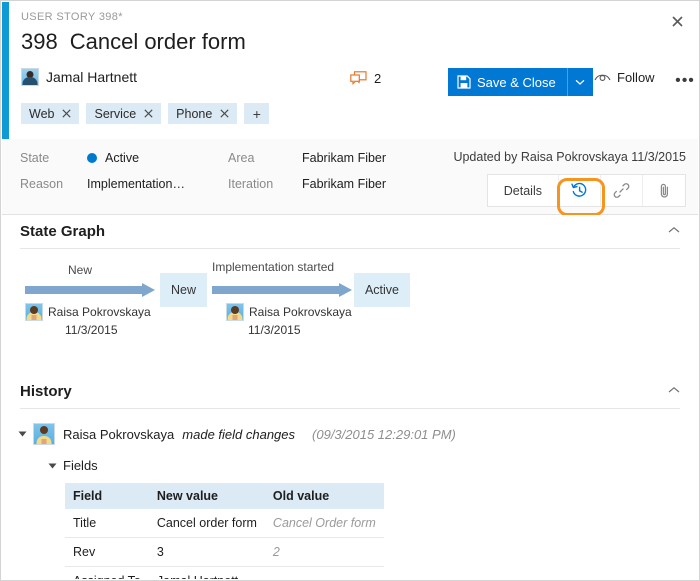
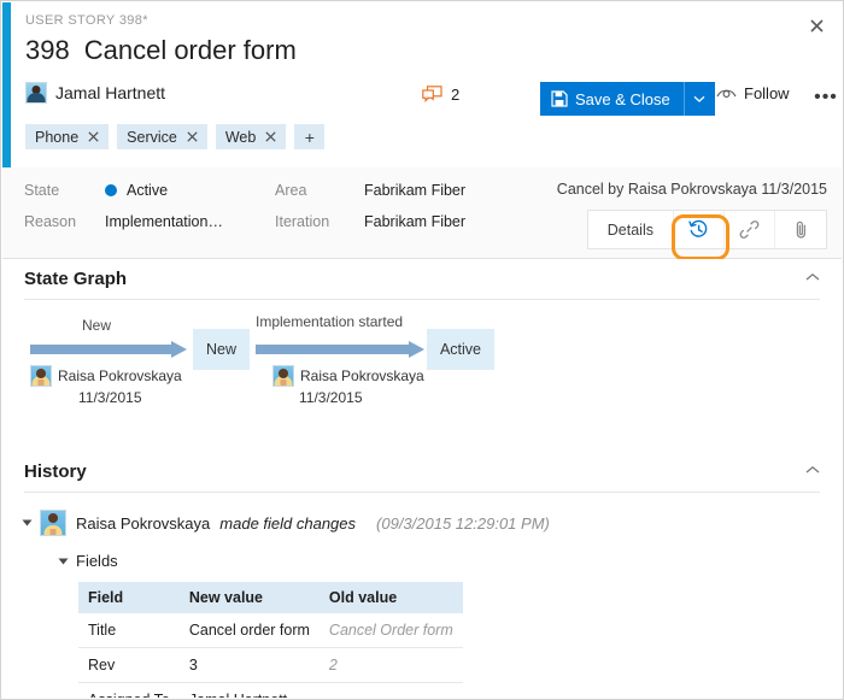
  USER STORY 398*
  398
  Cancel order form
  Jamal Hartnett
  2
  Save & Close
  Follow
  •••
- Web
+ Phone
  Service
- Phone
+ Web
  +
  State
  Active
  Reason
  Implementation…
  Area
  Fabrikam Fiber
  Iteration
  Fabrikam Fiber
- Updated by Raisa Pokrovskaya 11/3/2015
+ Cancel by Raisa Pokrovskaya 11/3/2015
  Details
  State Graph
  New
  Raisa Pokrovskaya
  11/3/2015
  New
  Implementation started
  Raisa Pokrovskaya
  11/3/2015
  Active
  History
  Raisa Pokrovskaya
  made field changes
  (09/3/2015 12:29:01 PM)
  Fields
  Field	New value	Old value
  Title	Cancel order form	Cancel Order form
  Rev	3	2
